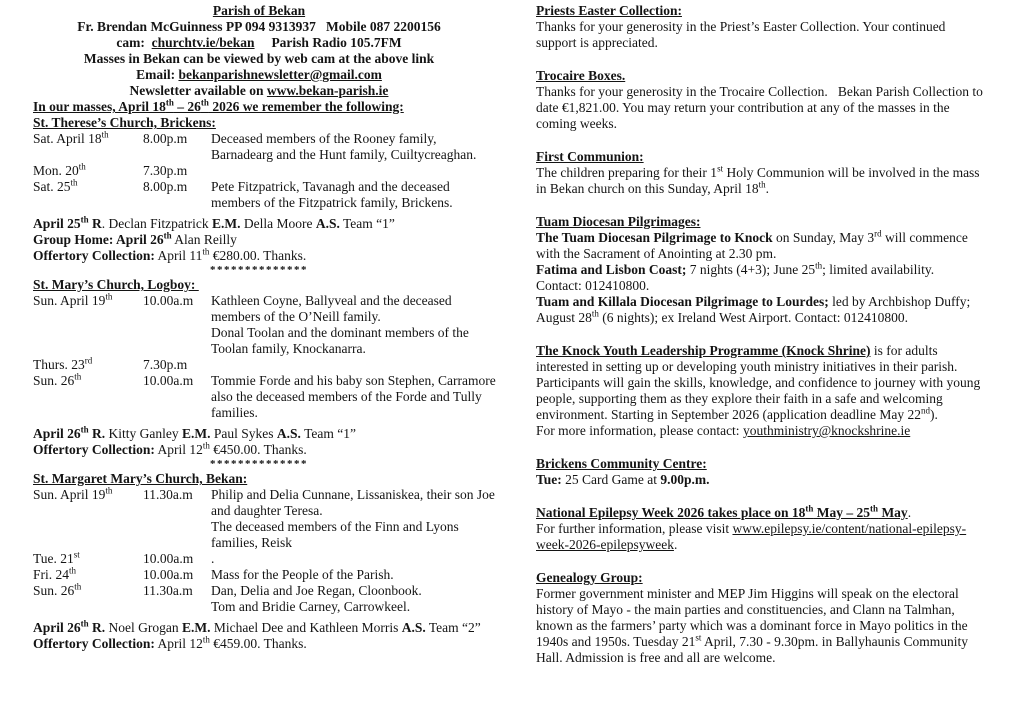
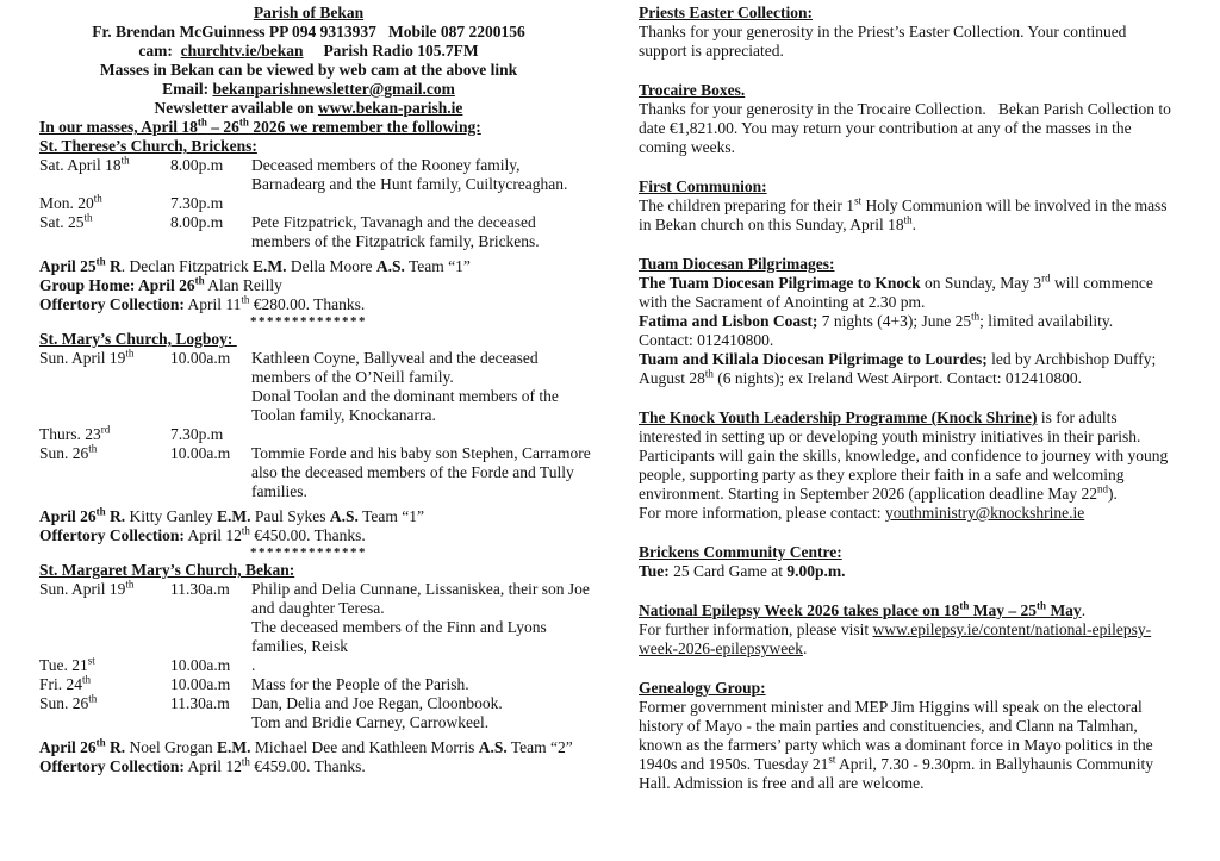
  Parish of Bekan
  Fr. Brendan McGuinness PP 094 9313937 Mobile 087 2200156
  cam: churchtv.ie/bekan Parish Radio 105.7FM
  Masses in Bekan can be viewed by web cam at the above link
  Email: bekanparishnewsletter@gmail.com
  Newsletter available on www.bekan-parish.ie
  In our masses, April 18th – 26th 2026 we remember the following:
  St. Therese’s Church, Brickens:
  Sat. April 18th
  8.00p.m
  Deceased members of the Rooney family,
  Barnadearg and the Hunt family, Cuiltycreaghan.
  Mon. 20th
  7.30p.m
  Sat. 25th
  8.00p.m
  Pete Fitzpatrick, Tavanagh and the deceased
  members of the Fitzpatrick family, Brickens.
  April 25th R. Declan Fitzpatrick E.M. Della Moore A.S. Team “1”
  Group Home: April 26th Alan Reilly
  Offertory Collection: April 11th €280.00. Thanks.
  **************
  St. Mary’s Church, Logboy:
  Sun. April 19th
  10.00a.m
  Kathleen Coyne, Ballyveal and the deceased
  members of the O’Neill family.
  Donal Toolan and the dominant members of the
  Toolan family, Knockanarra.
  Thurs. 23rd
  7.30p.m
  Sun. 26th
  10.00a.m
  Tommie Forde and his baby son Stephen, Carramore
  also the deceased members of the Forde and Tully
  families.
  April 26th R. Kitty Ganley E.M. Paul Sykes A.S. Team “1”
  Offertory Collection: April 12th €450.00. Thanks.
  **************
  St. Margaret Mary’s Church, Bekan:
  Sun. April 19th
  11.30a.m
  Philip and Delia Cunnane, Lissaniskea, their son Joe
  and daughter Teresa.
  The deceased members of the Finn and Lyons
  families, Reisk
  Tue. 21st
  10.00a.m
  .
  Fri. 24th
  10.00a.m
  Mass for the People of the Parish.
  Sun. 26th
  11.30a.m
  Dan, Delia and Joe Regan, Cloonbook.
  Tom and Bridie Carney, Carrowkeel.
  April 26th R. Noel Grogan E.M. Michael Dee and Kathleen Morris A.S. Team “2”
  Offertory Collection: April 12th €459.00. Thanks.
  Priests Easter Collection:
  Thanks for your generosity in the Priest’s Easter Collection. Your continued
  support is appreciated.
  Trocaire Boxes.
  Thanks for your generosity in the Trocaire Collection. Bekan Parish Collection to
  date €1,821.00. You may return your contribution at any of the masses in the
  coming weeks.
  First Communion:
  The children preparing for their 1st Holy Communion will be involved in the mass
  in Bekan church on this Sunday, April 18th.
  Tuam Diocesan Pilgrimages:
  The Tuam Diocesan Pilgrimage to Knock on Sunday, May 3rd will commence
  with the Sacrament of Anointing at 2.30 pm.
  Fatima and Lisbon Coast; 7 nights (4+3); June 25th; limited availability.
  Contact: 012410800.
  Tuam and Killala Diocesan Pilgrimage to Lourdes; led by Archbishop Duffy;
  August 28th (6 nights); ex Ireland West Airport. Contact: 012410800.
  The Knock Youth Leadership Programme (Knock Shrine) is for adults
  interested in setting up or developing youth ministry initiatives in their parish.
  Participants will gain the skills, knowledge, and confidence to journey with young
- people, supporting them as they explore their faith in a safe and welcoming
+ people, supporting party as they explore their faith in a safe and welcoming
  environment. Starting in September 2026 (application deadline May 22nd).
  For more information, please contact: youthministry@knockshrine.ie
  Brickens Community Centre:
  Tue: 25 Card Game at 9.00p.m.
  National Epilepsy Week 2026 takes place on 18th May – 25th May.
  For further information, please visit www.epilepsy.ie/content/national-epilepsy-
  week-2026-epilepsyweek.
  Genealogy Group:
  Former government minister and MEP Jim Higgins will speak on the electoral
  history of Mayo - the main parties and constituencies, and Clann na Talmhan,
  known as the farmers’ party which was a dominant force in Mayo politics in the
  1940s and 1950s. Tuesday 21st April, 7.30 - 9.30pm. in Ballyhaunis Community
  Hall. Admission is free and all are welcome.
